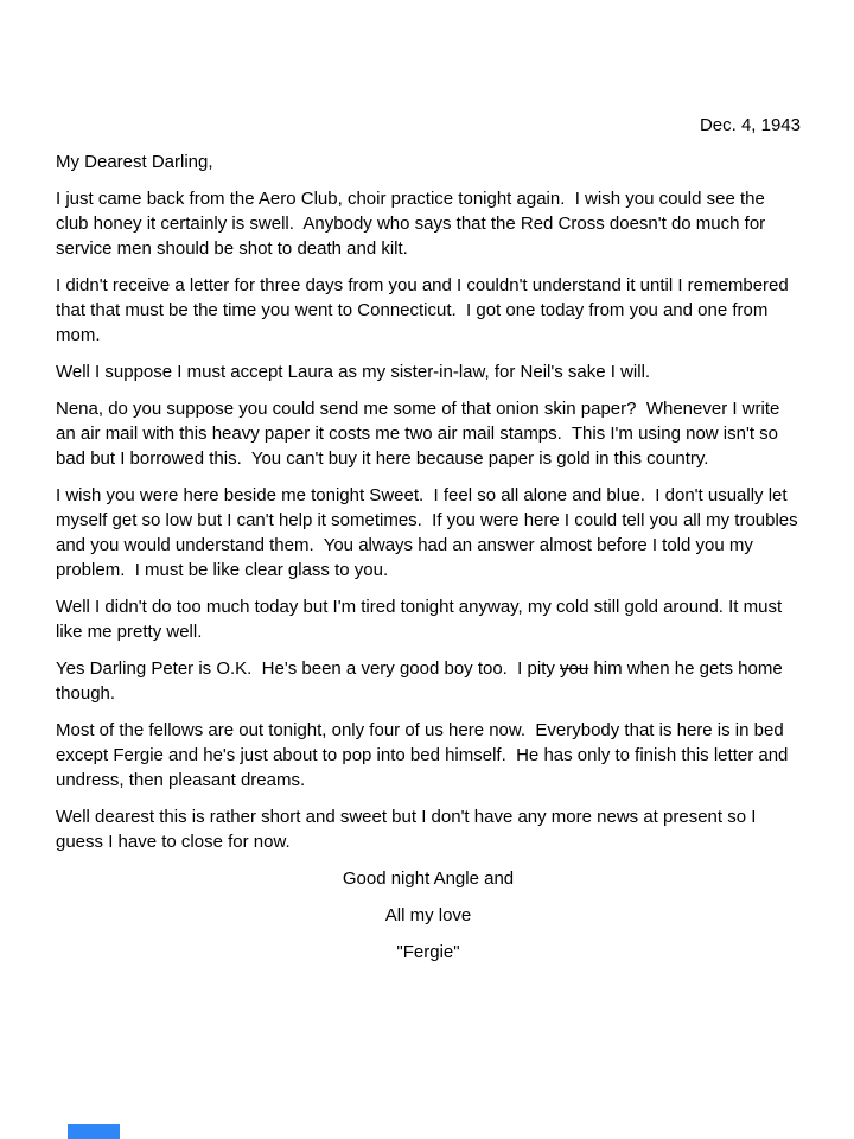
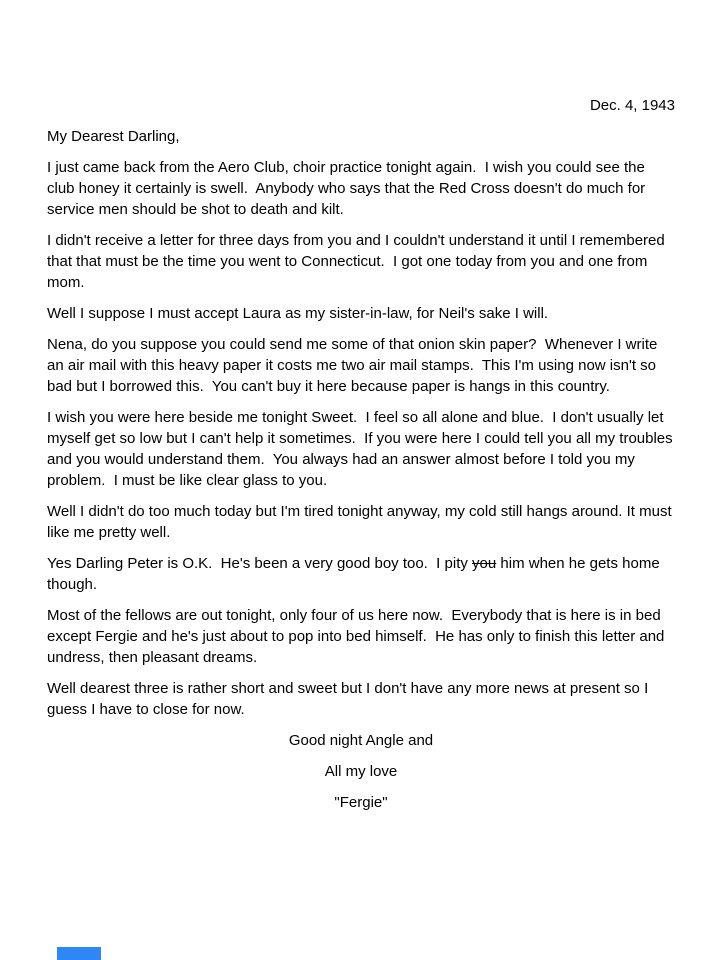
  Dec. 4, 1943
  My Dearest Darling,
  I just came back from the Aero Club, choir practice tonight again. I wish you could see the club honey it certainly is swell. Anybody who says that the Red Cross doesn't do much for service men should be shot to death and kilt.
  I didn't receive a letter for three days from you and I couldn't understand it until I remembered that that must be the time you went to Connecticut. I got one today from you and one from mom.
  Well I suppose I must accept Laura as my sister-in-law, for Neil's sake I will.
- Nena, do you suppose you could send me some of that onion skin paper? Whenever I write an air mail with this heavy paper it costs me two air mail stamps. This I'm using now isn't so bad but I borrowed this. You can't buy it here because paper is gold in this country.
+ Nena, do you suppose you could send me some of that onion skin paper? Whenever I write an air mail with this heavy paper it costs me two air mail stamps. This I'm using now isn't so bad but I borrowed this. You can't buy it here because paper is hangs in this country.
  I wish you were here beside me tonight Sweet. I feel so all alone and blue. I don't usually let myself get so low but I can't help it sometimes. If you were here I could tell you all my troubles and you would understand them. You always had an answer almost before I told you my problem. I must be like clear glass to you.
- Well I didn't do too much today but I'm tired tonight anyway, my cold still gold around. It must like me pretty well.
+ Well I didn't do too much today but I'm tired tonight anyway, my cold still hangs around. It must like me pretty well.
  Yes Darling Peter is O.K. He's been a very good boy too. I pity you him when he gets home though.
  Most of the fellows are out tonight, only four of us here now. Everybody that is here is in bed except Fergie and he's just about to pop into bed himself. He has only to finish this letter and undress, then pleasant dreams.
- Well dearest this is rather short and sweet but I don't have any more news at present so I guess I have to close for now.
+ Well dearest three is rather short and sweet but I don't have any more news at present so I guess I have to close for now.
  Good night Angle and
  All my love
  "Fergie"
